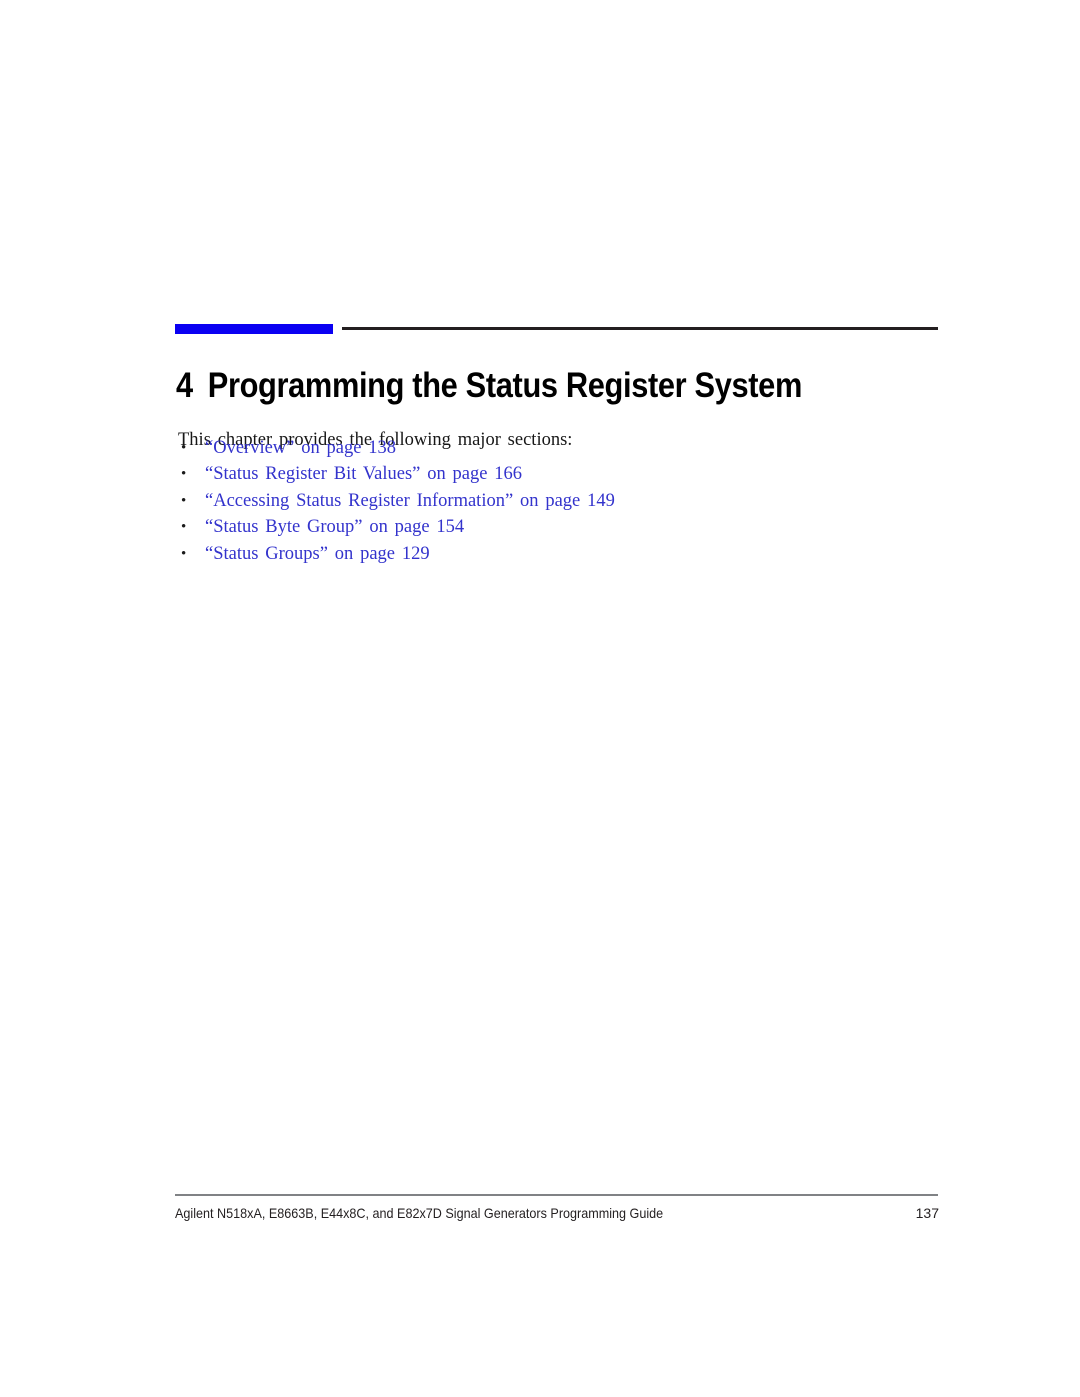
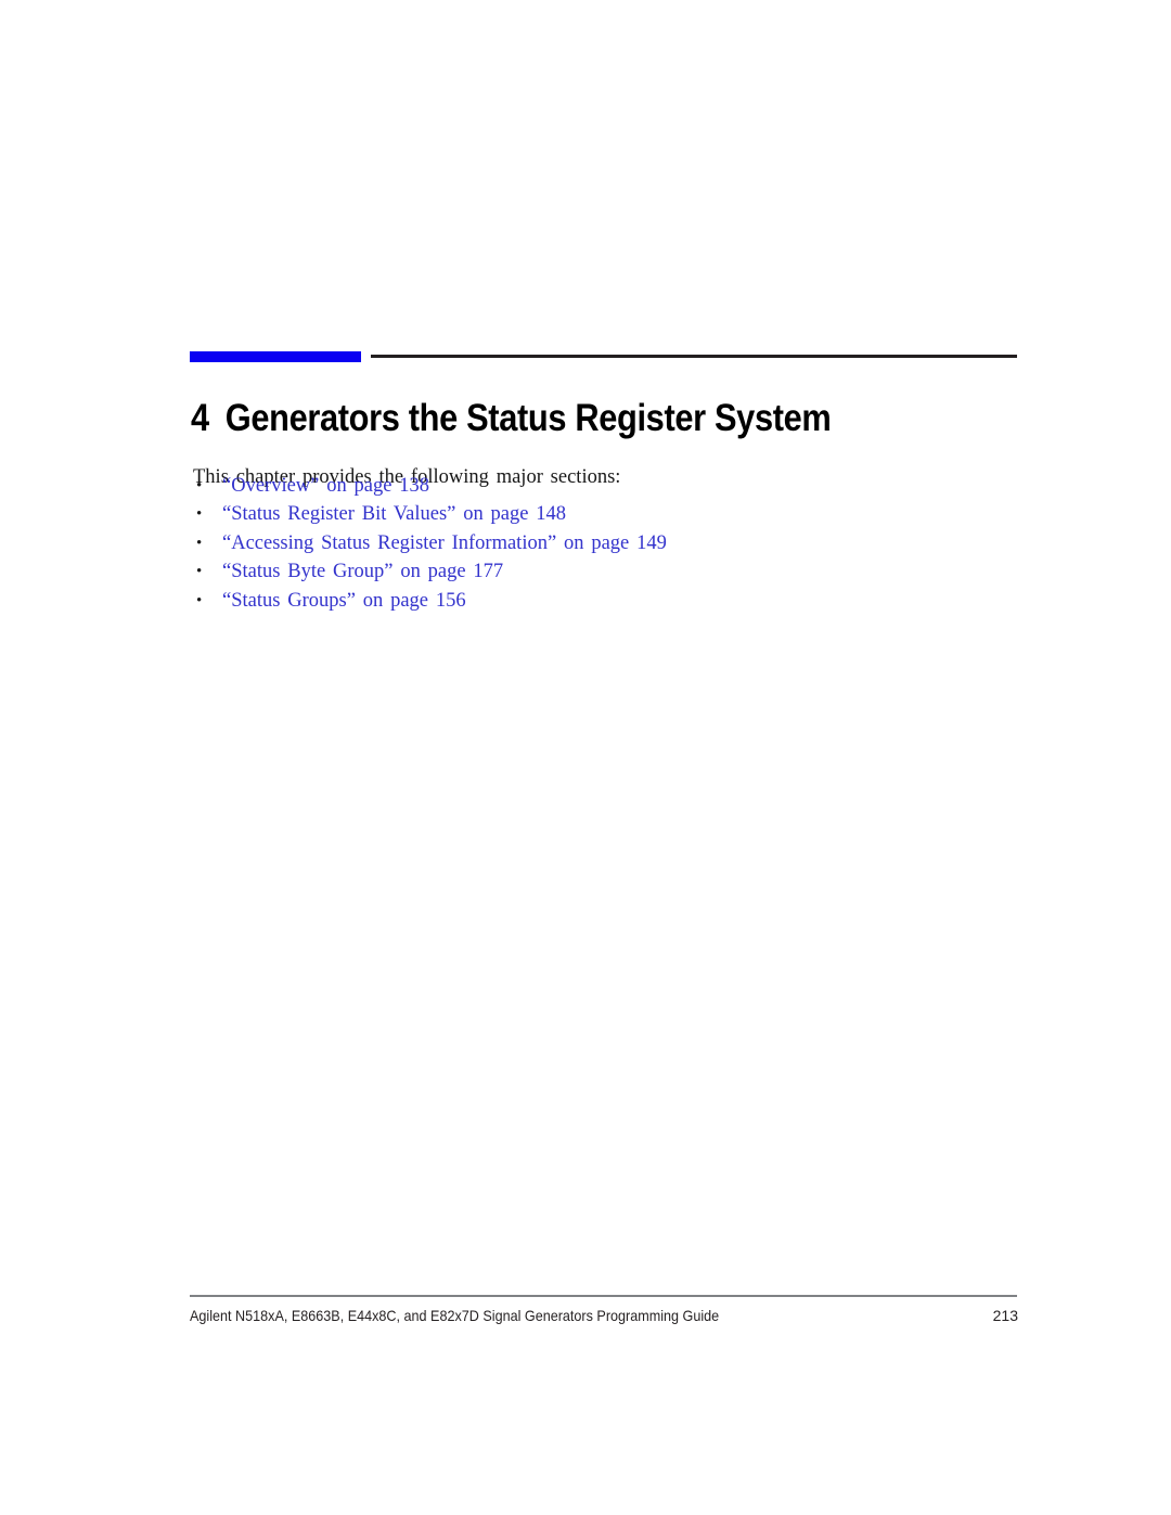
- 4 Programming the Status Register System
+ 4 Generators the Status Register System
  This chapter provides the following major sections:
  •
  “Overview” on page 138
  •
- “Status Register Bit Values” on page 166
+ “Status Register Bit Values” on page 148
  •
  “Accessing Status Register Information” on page 149
  •
- “Status Byte Group” on page 154
+ “Status Byte Group” on page 177
  •
- “Status Groups” on page 129
+ “Status Groups” on page 156
  Agilent N518xA, E8663B, E44x8C, and E82x7D Signal Generators Programming Guide
- 137
+ 213
